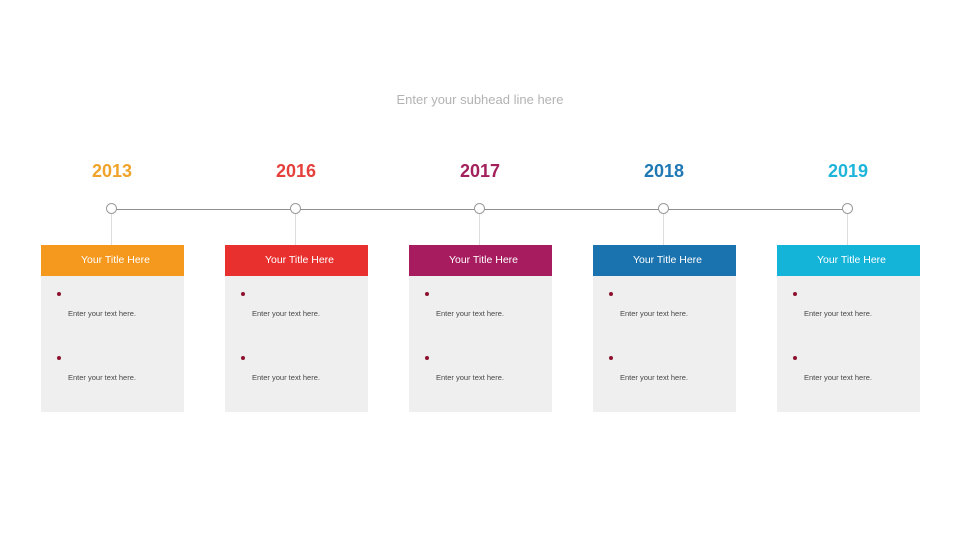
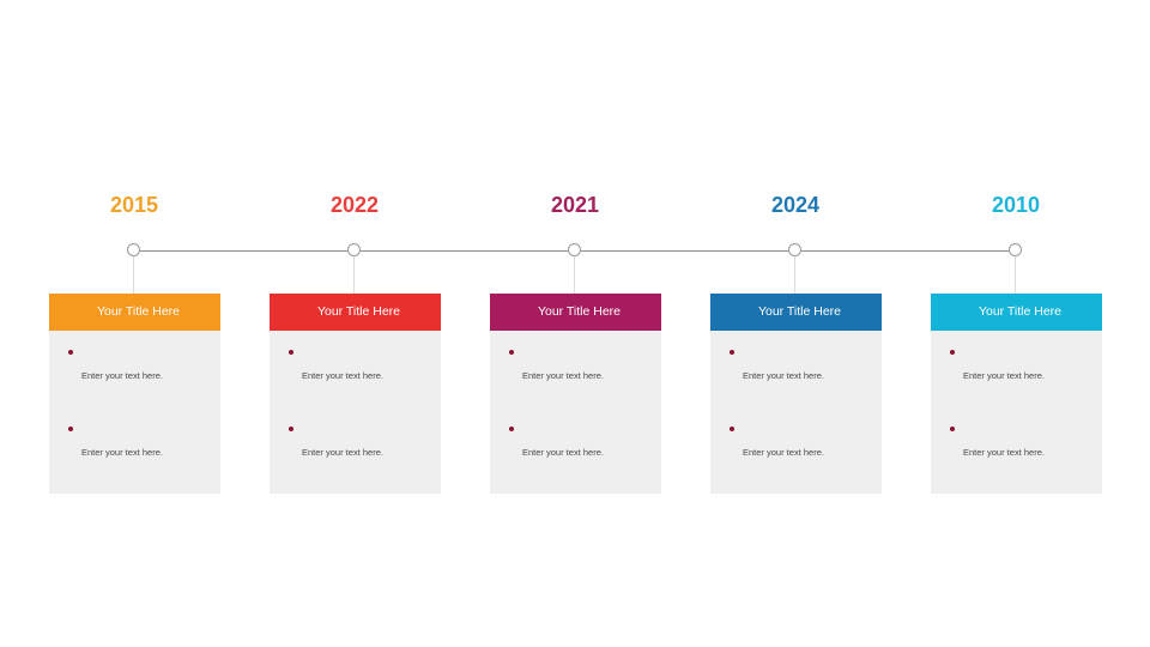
- Enter your subhead line here
- 2013
+ 2015
- 2016
+ 2022
- 2017
+ 2021
- 2018
+ 2024
- 2019
+ 2010
  Your Title Here
  Enter your text here.
  Enter your text here.
  Your Title Here
  Enter your text here.
  Enter your text here.
  Your Title Here
  Enter your text here.
  Enter your text here.
  Your Title Here
  Enter your text here.
  Enter your text here.
  Your Title Here
  Enter your text here.
  Enter your text here.
